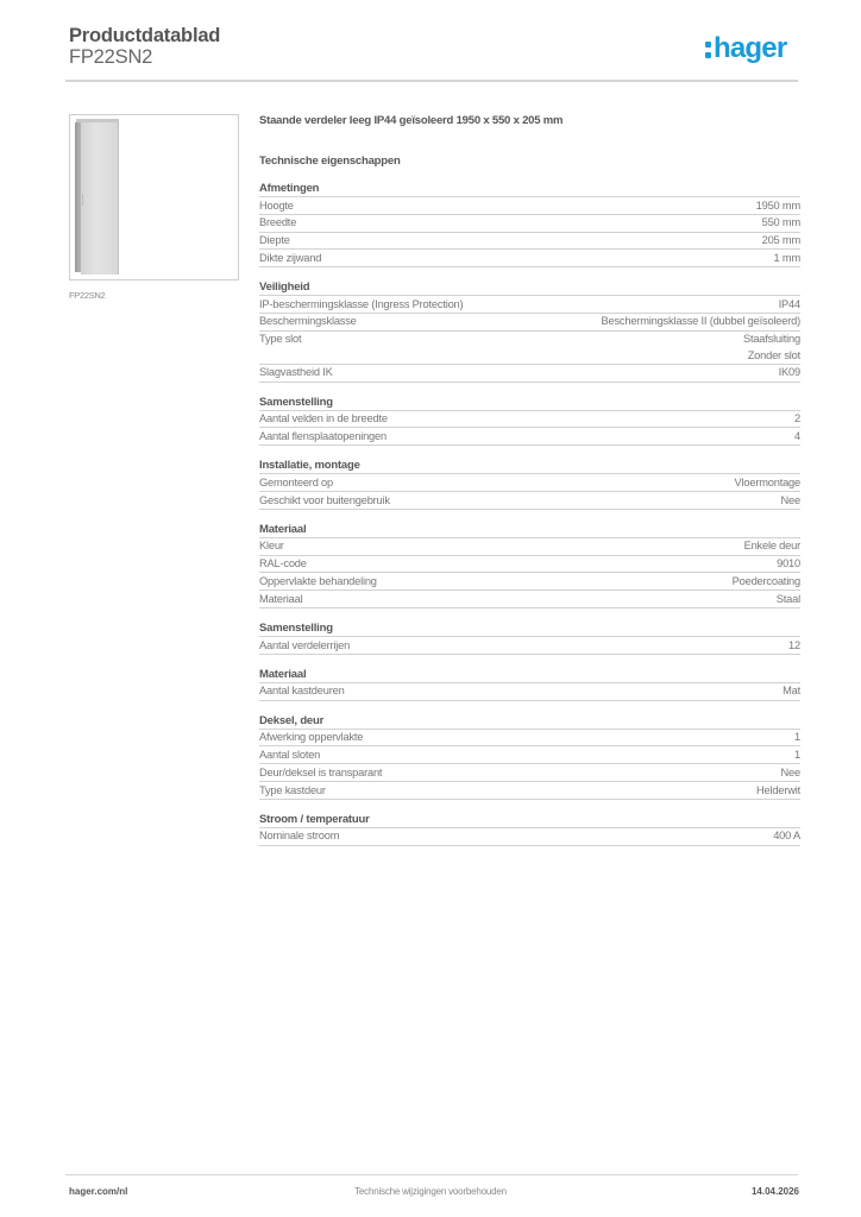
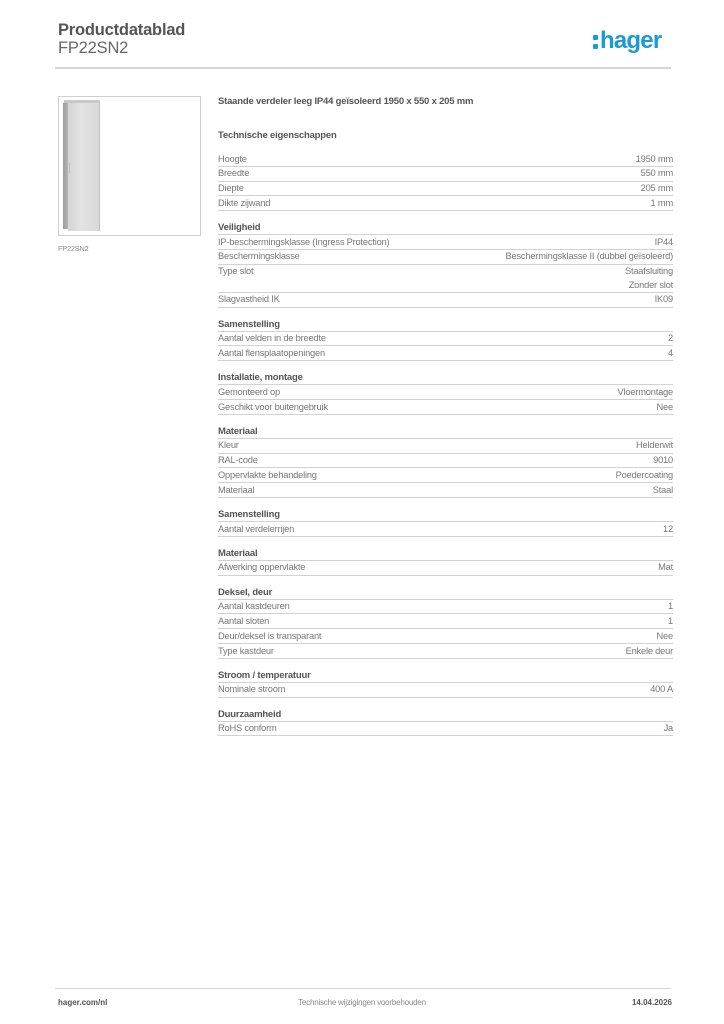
  Productdatablad
  FP22SN2
  hager
  FP22SN2
  Staande verdeler leeg IP44 geïsoleerd 1950 x 550 x 205 mm
  Technische eigenschappen
- Afmetingen
  Hoogte
  1950 mm
  Breedte
  550 mm
  Diepte
  205 mm
  Dikte zijwand
  1 mm
  Veiligheid
  IP-beschermingsklasse (Ingress Protection)
  IP44
  Beschermingsklasse
  Beschermingsklasse II (dubbel geïsoleerd)
  Type slot
  Staafsluiting
  Zonder slot
  Slagvastheid IK
  IK09
  Samenstelling
  Aantal velden in de breedte
  2
  Aantal flensplaatopeningen
  4
  Installatie, montage
  Gemonteerd op
  Vloermontage
  Geschikt voor buitengebruik
  Nee
  Materiaal
  Kleur
- Enkele deur
+ Helderwit
  RAL-code
  9010
  Oppervlakte behandeling
  Poedercoating
  Materiaal
  Staal
  Samenstelling
  Aantal verdelerrijen
  12
  Materiaal
- Aantal kastdeuren
+ Afwerking oppervlakte
  Mat
  Deksel, deur
- Afwerking oppervlakte
+ Aantal kastdeuren
  1
  Aantal sloten
  1
  Deur/deksel is transparant
  Nee
  Type kastdeur
- Helderwit
+ Enkele deur
  Stroom / temperatuur
  Nominale stroom
  400 A
+ Duurzaamheid
+ RoHS conform
+ Ja
  hager.com/nl
  Technische wijzigingen voorbehouden
  14.04.2026
